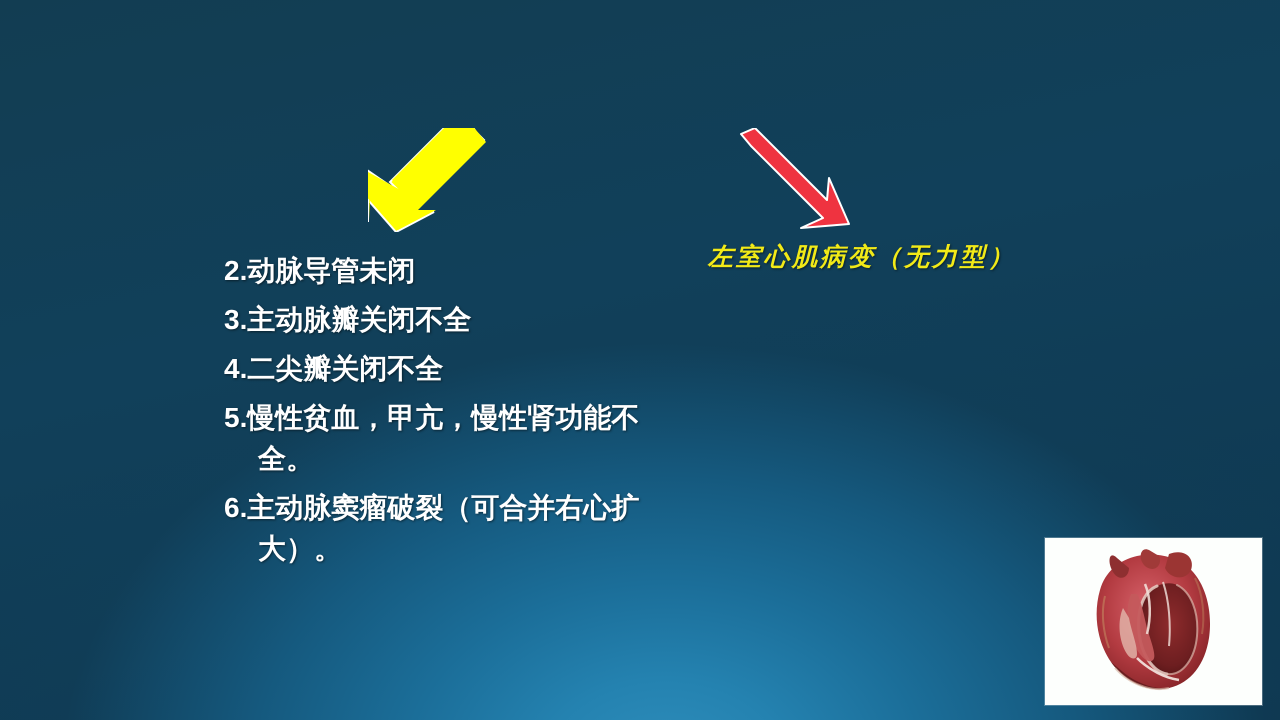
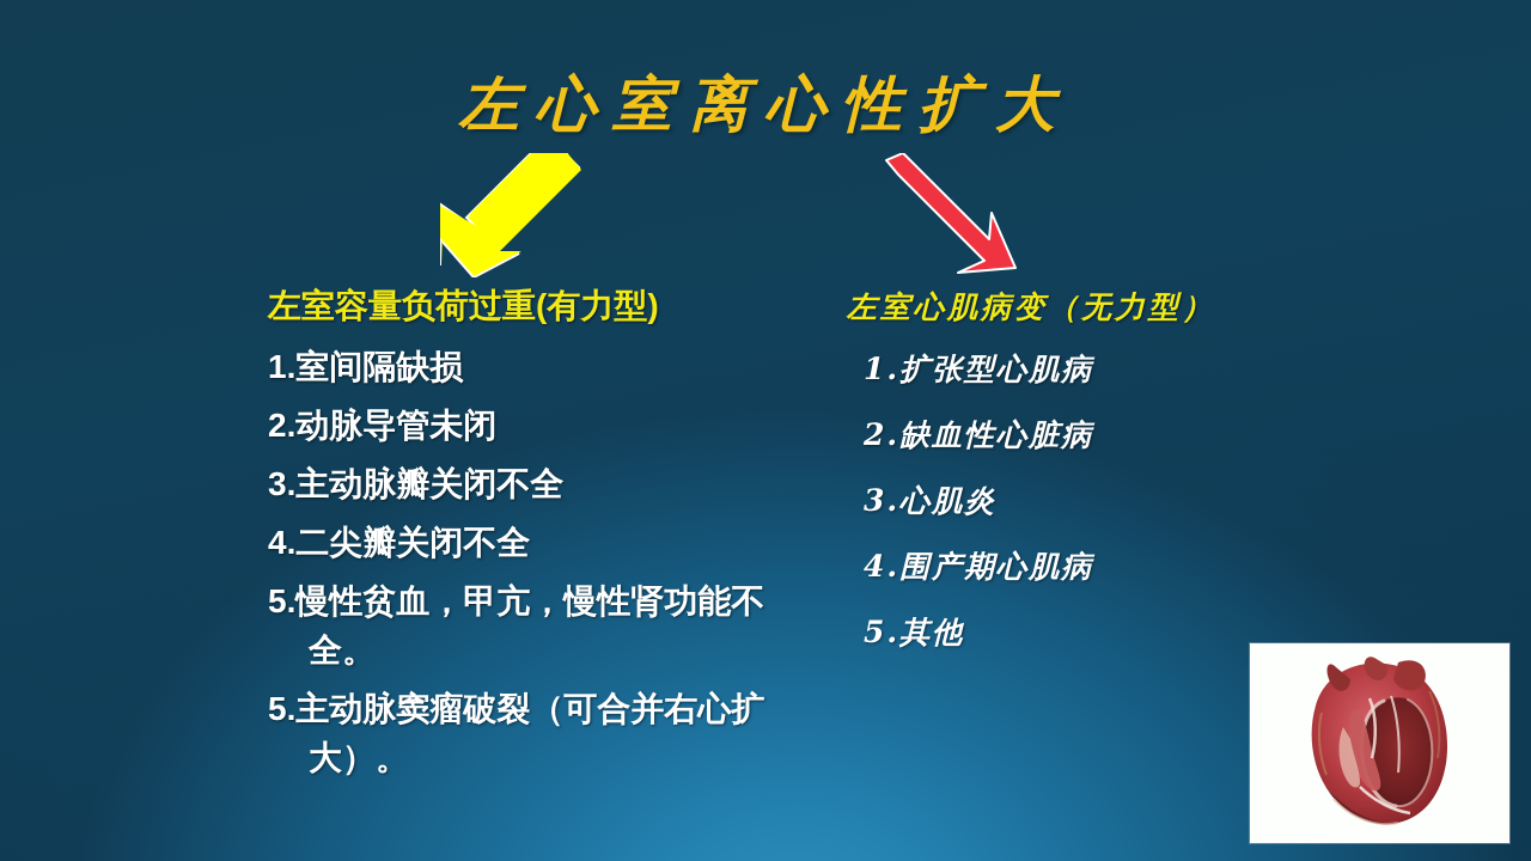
+ 左心室离心性扩大
+ 左室容量负荷过重(有力型)
+ 1.室间隔缺损
  2.动脉导管未闭
  3.主动脉瓣关闭不全
  4.二尖瓣关闭不全
  5.慢性贫血，甲亢，慢性肾功能不全。
- 6.主动脉窦瘤破裂（可合并右心扩大）。
+ 5.主动脉窦瘤破裂（可合并右心扩大）。
  左室心肌病变（无力型）
+ 1.扩张型心肌病
+ 2.缺血性心脏病
+ 3.心肌炎
+ 4.围产期心肌病
+ 5.其他
